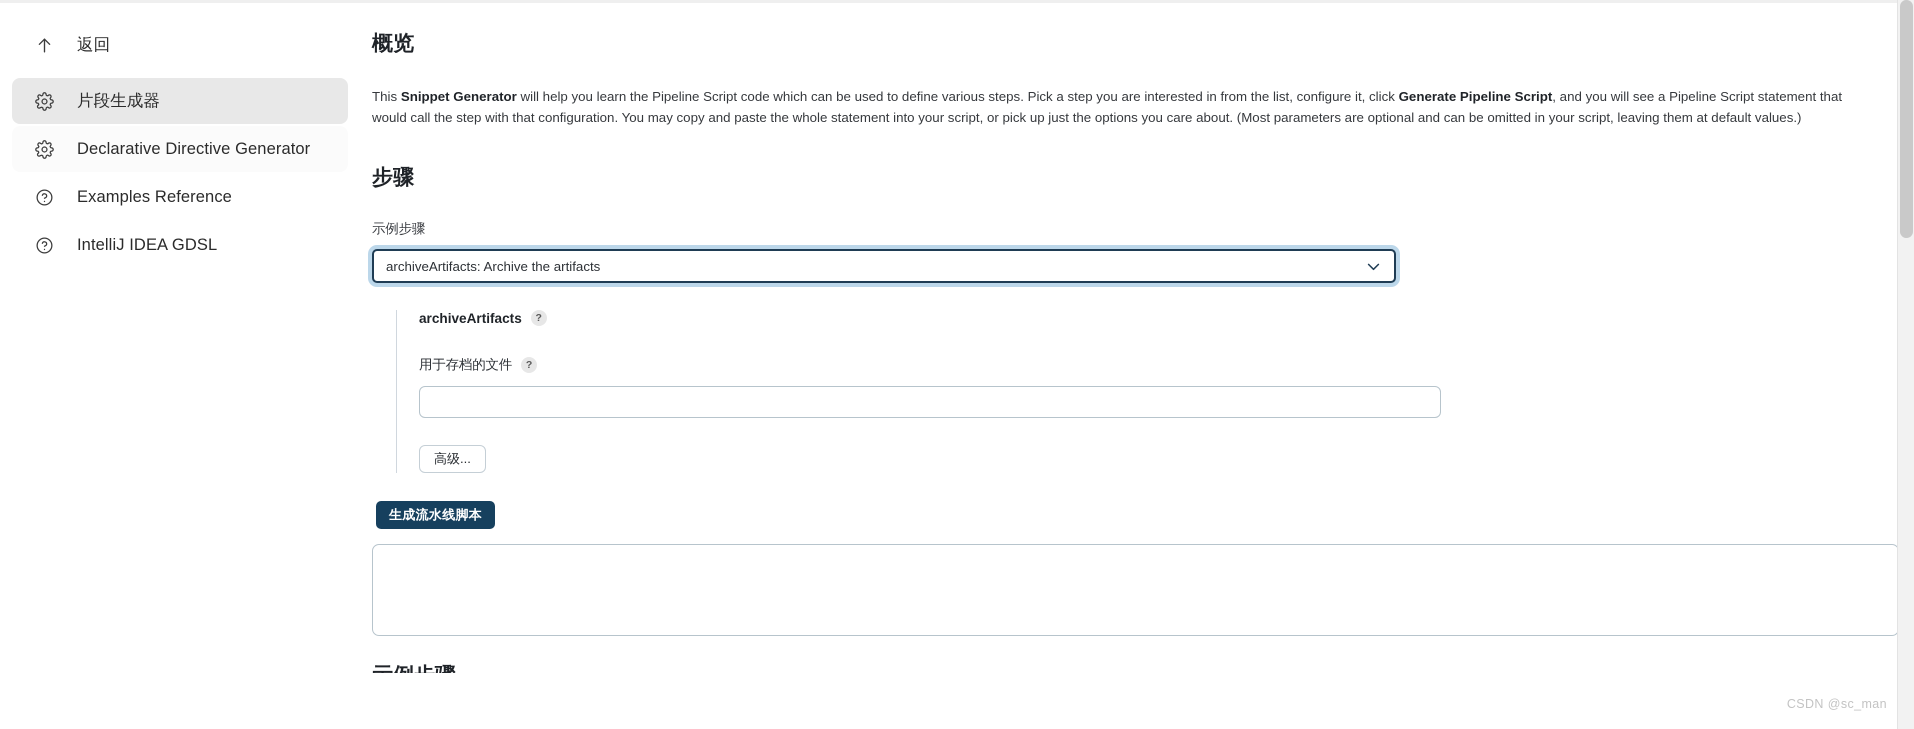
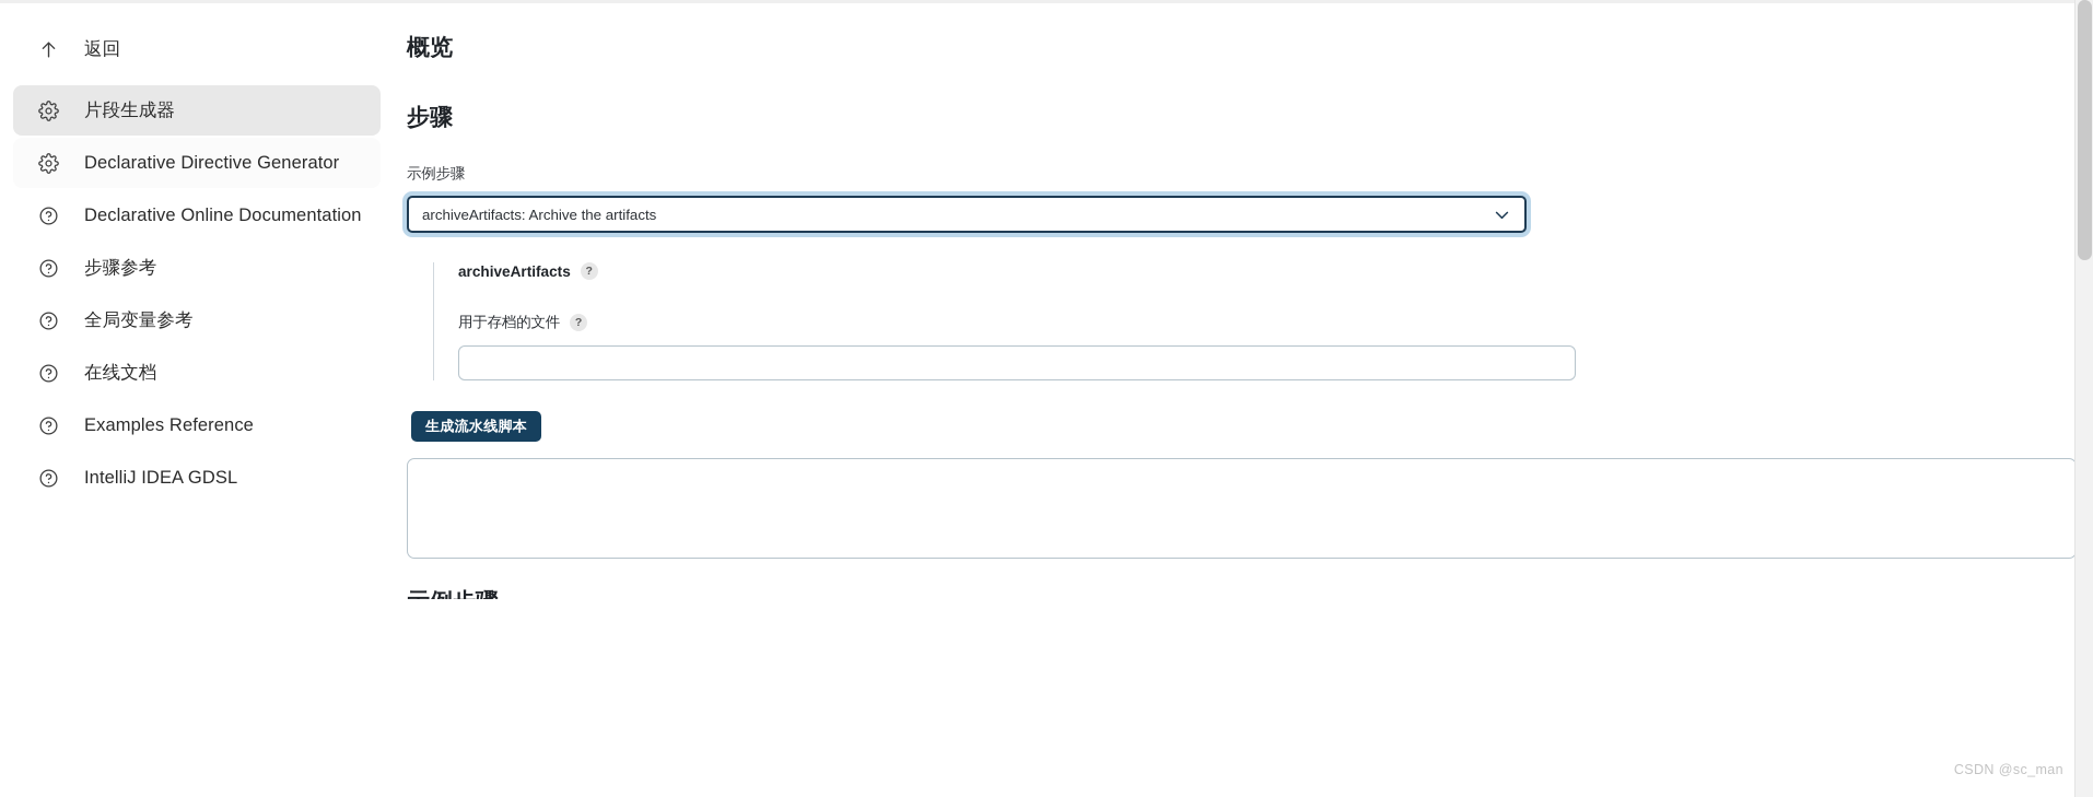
  返回
  片段生成器
  Declarative Directive Generator
+ Declarative Online Documentation
+ 步骤参考
+ 全局变量参考
+ 在线文档
  Examples Reference
  IntelliJ IDEA GDSL
  概览
- This Snippet Generator will help you learn the Pipeline Script code which can be used to define various steps. Pick a step you are interested in from the list, configure it, click Generate Pipeline Script, and you will see a Pipeline Script statement that would call the step with that configuration. You may copy and paste the whole statement into your script, or pick up just the options you care about. (Most parameters are optional and can be omitted in your script, leaving them at default values.)
  步骤
  示例步骤
  archiveArtifacts: Archive the artifacts
  archiveArtifacts
  ?
  用于存档的文件
  ?
- 高级...
  生成流水线脚本
  CSDN @sc_man
